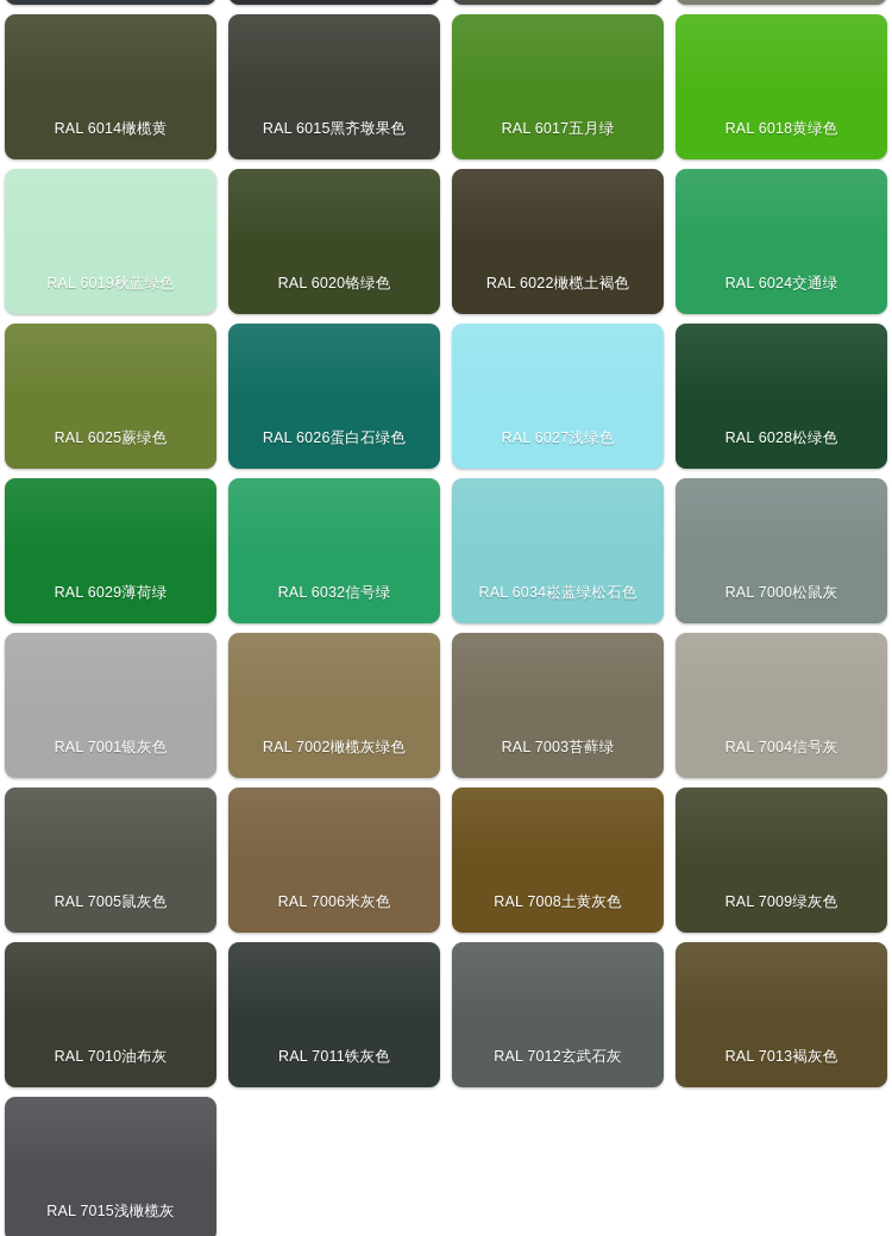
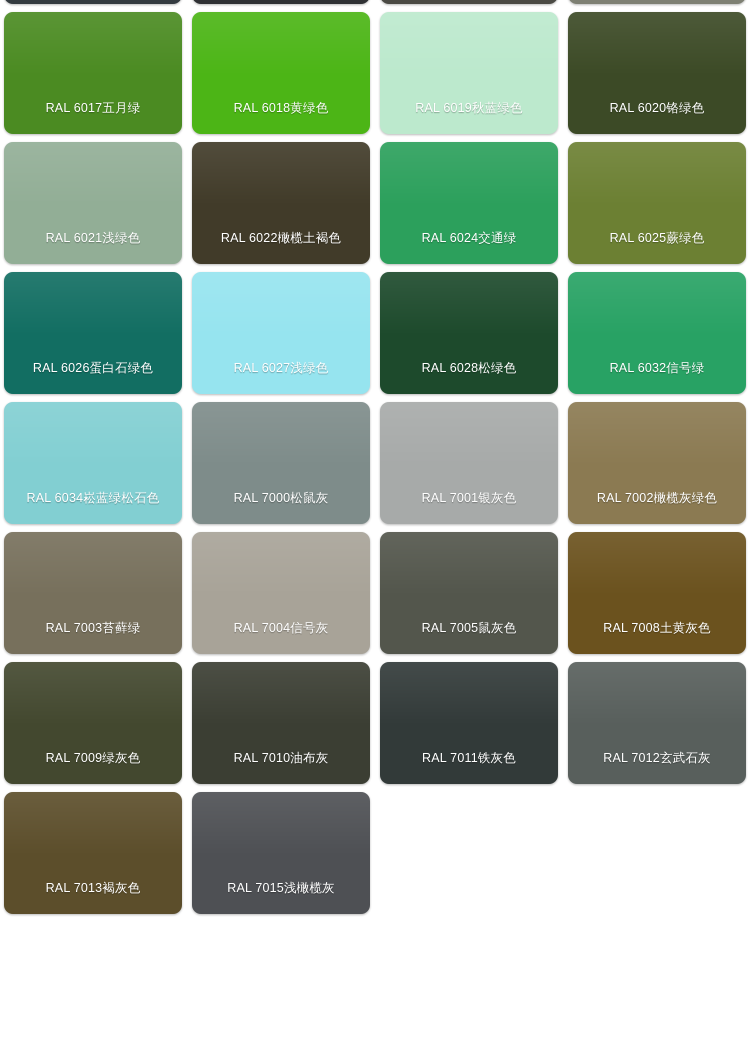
- RAL 6014橄榄黄
- RAL 6015黑齐墩果色
  RAL 6017五月绿
  RAL 6018黄绿色
  RAL 6019秋蓝绿色
  RAL 6020铬绿色
+ RAL 6021浅绿色
  RAL 6022橄榄土褐色
  RAL 6024交通绿
  RAL 6025蕨绿色
  RAL 6026蛋白石绿色
  RAL 6027浅绿色
  RAL 6028松绿色
- RAL 6029薄荷绿
  RAL 6032信号绿
  RAL 6034崧蓝绿松石色
  RAL 7000松鼠灰
  RAL 7001银灰色
  RAL 7002橄榄灰绿色
  RAL 7003苔藓绿
  RAL 7004信号灰
  RAL 7005鼠灰色
- RAL 7006米灰色
  RAL 7008土黄灰色
  RAL 7009绿灰色
  RAL 7010油布灰
  RAL 7011铁灰色
  RAL 7012玄武石灰
  RAL 7013褐灰色
  RAL 7015浅橄榄灰
